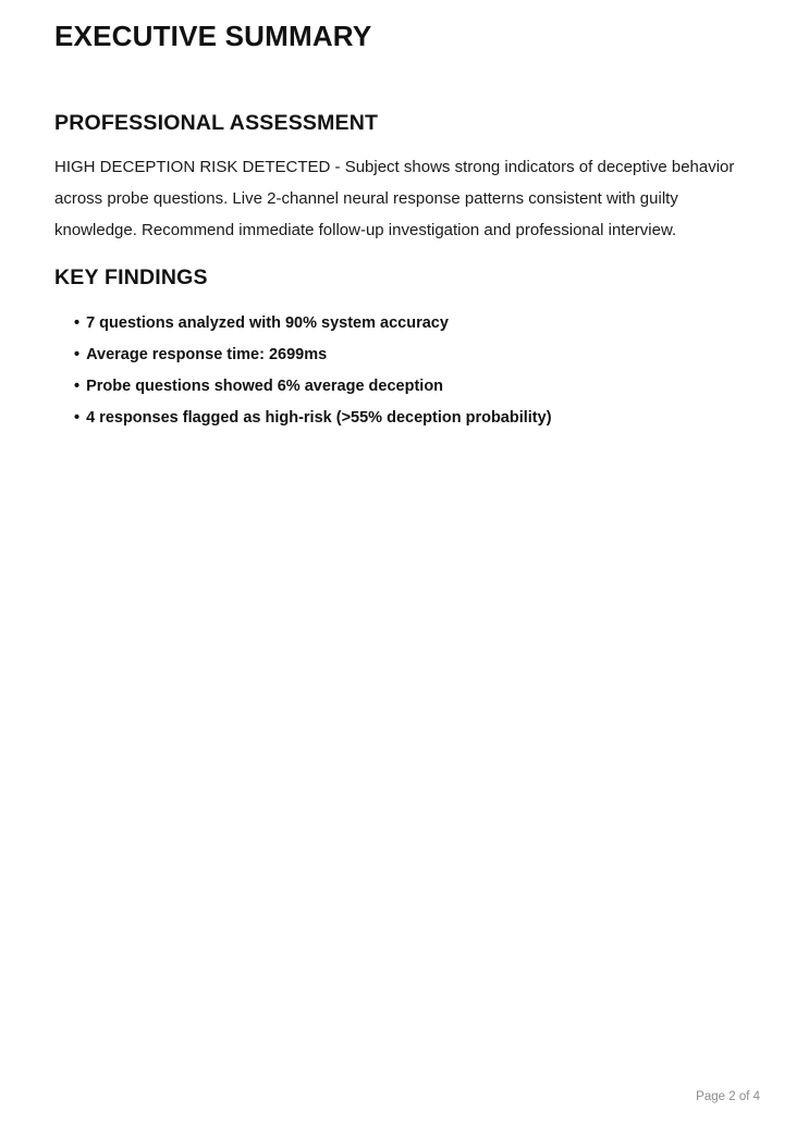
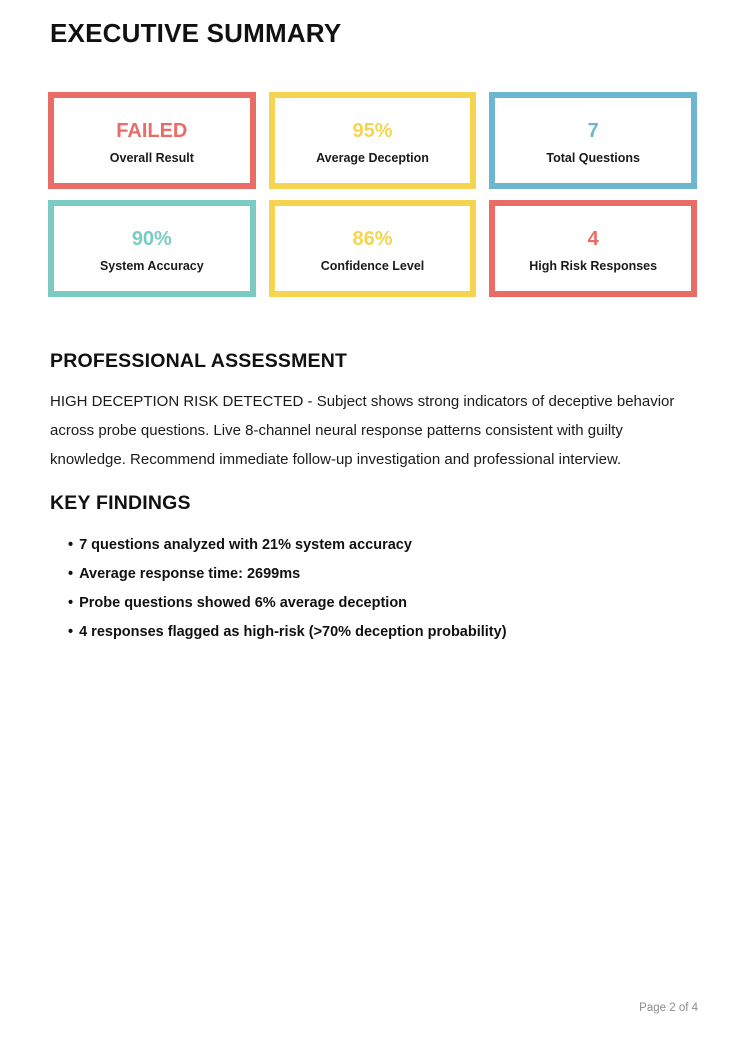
  EXECUTIVE SUMMARY
+ FAILED
+ Overall Result
+ 95%
+ Average Deception
+ 7
+ Total Questions
+ 90%
+ System Accuracy
+ 86%
+ Confidence Level
+ 4
+ High Risk Responses
  PROFESSIONAL ASSESSMENT
- HIGH DECEPTION RISK DETECTED - Subject shows strong indicators of deceptive behavior across probe questions. Live 2-channel neural response patterns consistent with guilty knowledge. Recommend immediate follow-up investigation and professional interview.
+ HIGH DECEPTION RISK DETECTED - Subject shows strong indicators of deceptive behavior across probe questions. Live 8-channel neural response patterns consistent with guilty knowledge. Recommend immediate follow-up investigation and professional interview.
  KEY FINDINGS
- • 7 questions analyzed with 90% system accuracy
+ • 7 questions analyzed with 21% system accuracy
  • Average response time: 2699ms
  • Probe questions showed 6% average deception
- • 4 responses flagged as high-risk (>55% deception probability)
+ • 4 responses flagged as high-risk (>70% deception probability)
  Page 2 of 4
